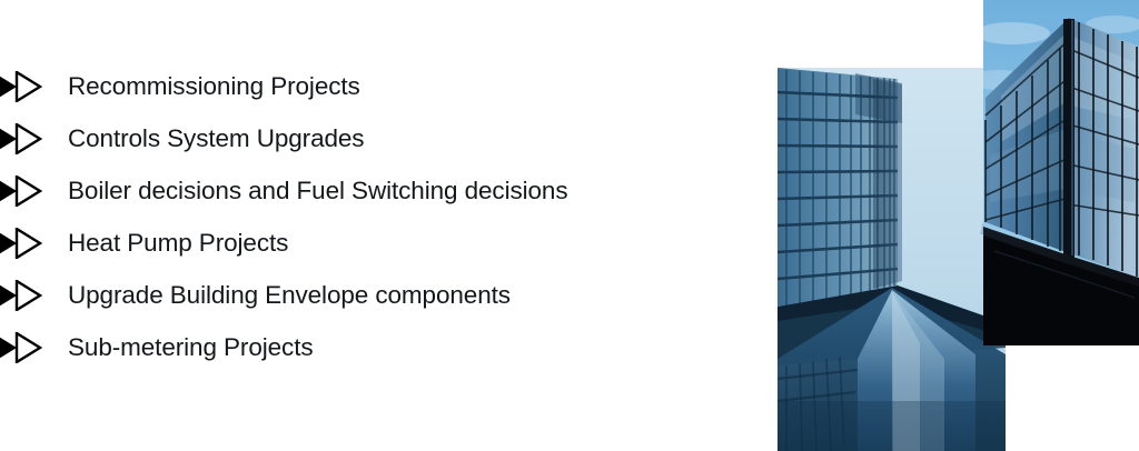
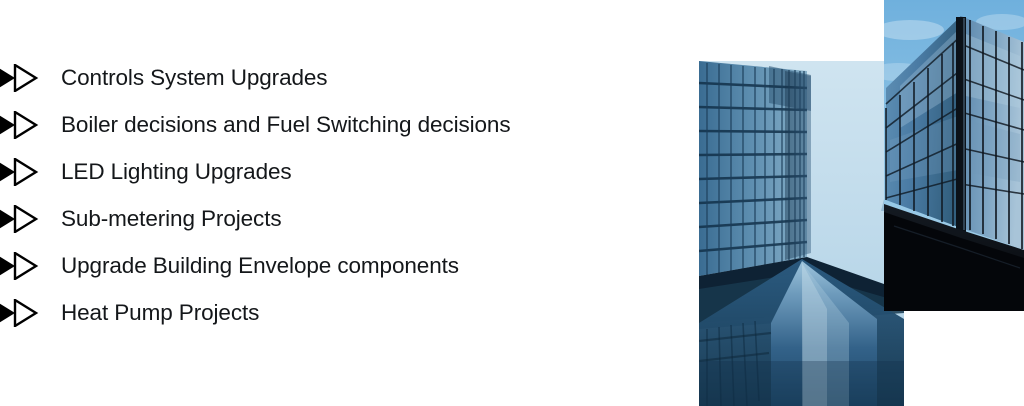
- Recommissioning Projects
  Controls System Upgrades
  Boiler decisions and Fuel Switching decisions
+ LED Lighting Upgrades
- Heat Pump Projects
+ Sub-metering Projects
  Upgrade Building Envelope components
- Sub-metering Projects
+ Heat Pump Projects
